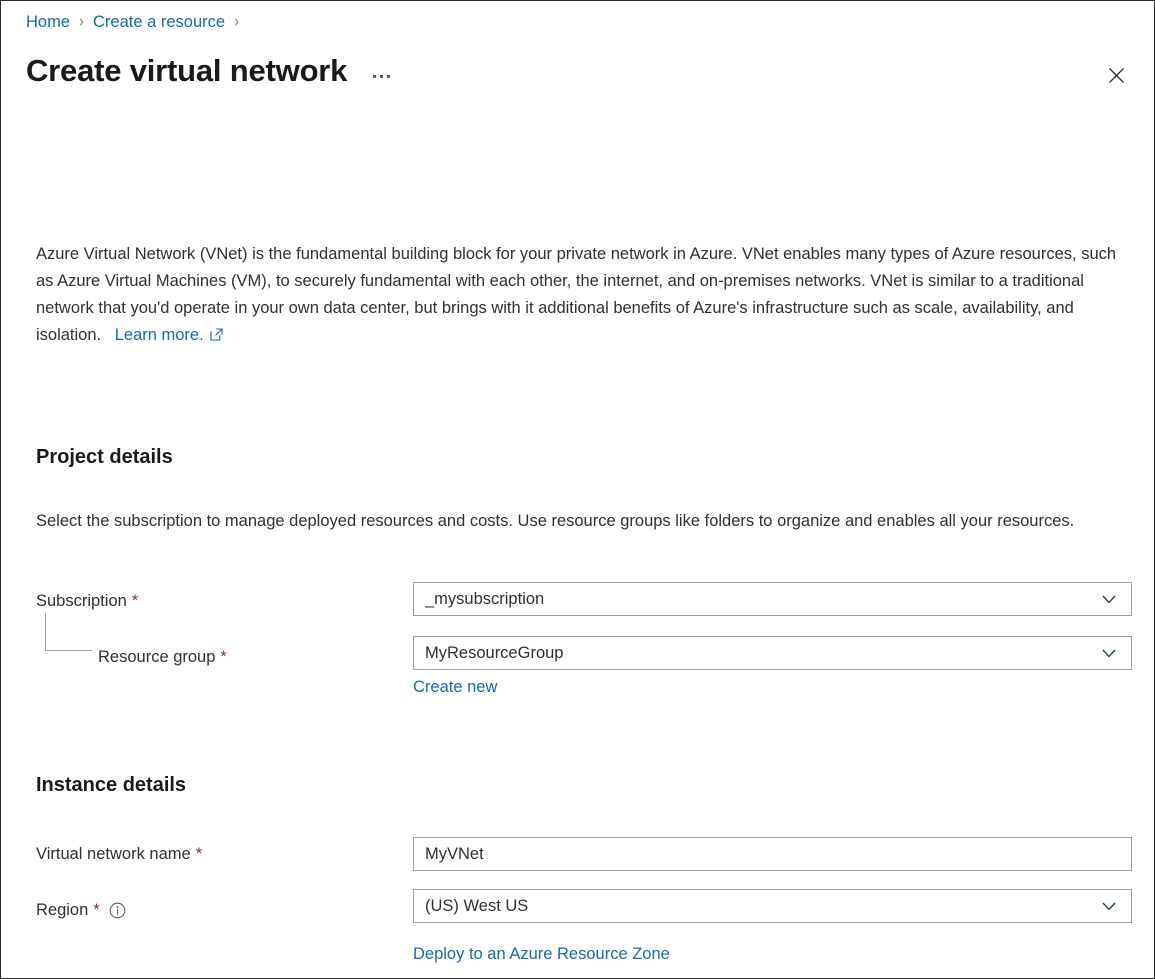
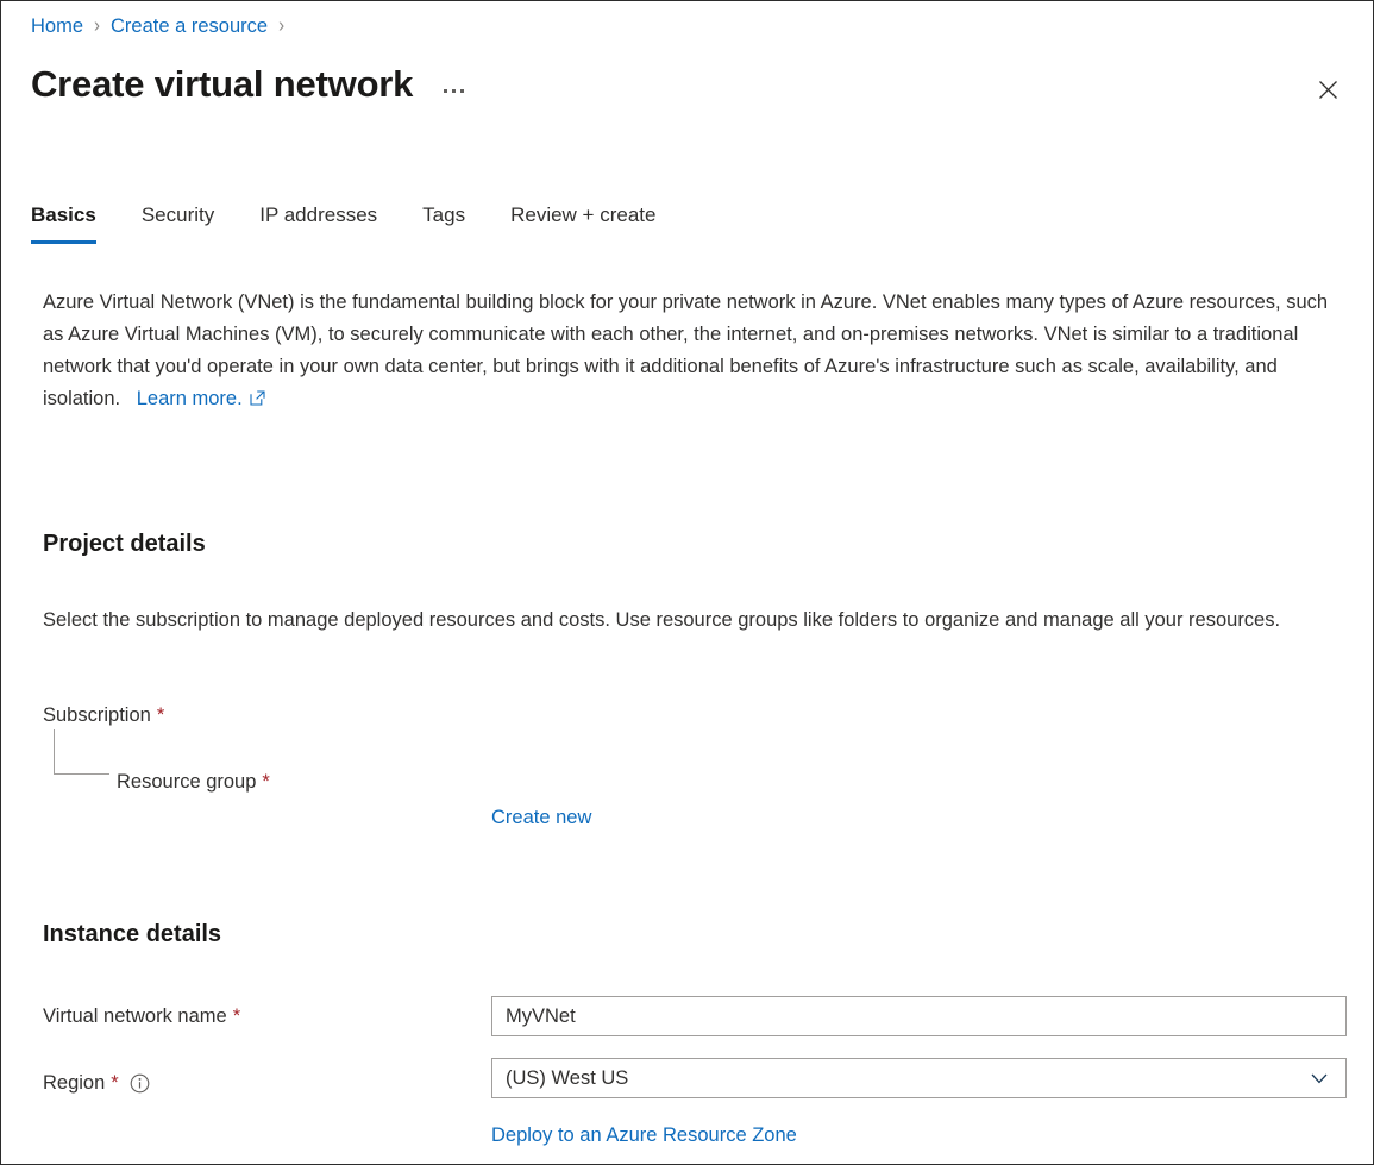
  Home
  ›
  Create a resource
  ›
  Create virtual network
+ Basics
+ Security
+ IP addresses
+ Tags
+ Review + create
- Azure Virtual Network (VNet) is the fundamental building block for your private network in Azure. VNet enables many types of Azure resources, such as Azure Virtual Machines (VM), to securely fundamental with each other, the internet, and on-premises networks. VNet is similar to a traditional network that you'd operate in your own data center, but brings with it additional benefits of Azure's infrastructure such as scale, availability, and isolation.
+ Azure Virtual Network (VNet) is the fundamental building block for your private network in Azure. VNet enables many types of Azure resources, such as Azure Virtual Machines (VM), to securely communicate with each other, the internet, and on-premises networks. VNet is similar to a traditional network that you'd operate in your own data center, but brings with it additional benefits of Azure's infrastructure such as scale, availability, and isolation.
  Learn more.
  Project details
- Select the subscription to manage deployed resources and costs. Use resource groups like folders to organize and enables all your resources.
+ Select the subscription to manage deployed resources and costs. Use resource groups like folders to organize and manage all your resources.
  Subscription
  *
  Resource group
  *
- _mysubscription
- MyResourceGroup
  Create new
  Instance details
  Virtual network name
  *
  Region
  *
  MyVNet
  (US) West US
  Deploy to an Azure Resource Zone
